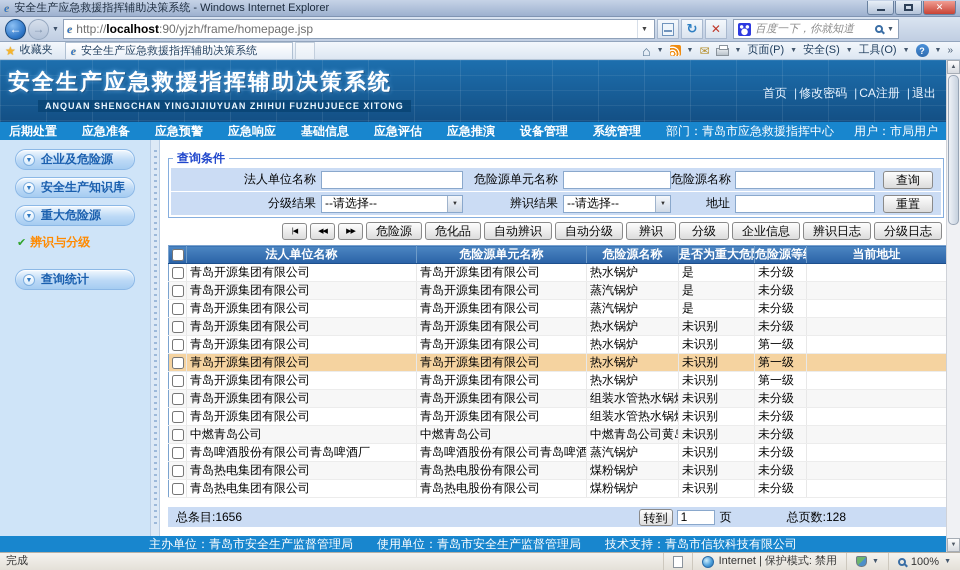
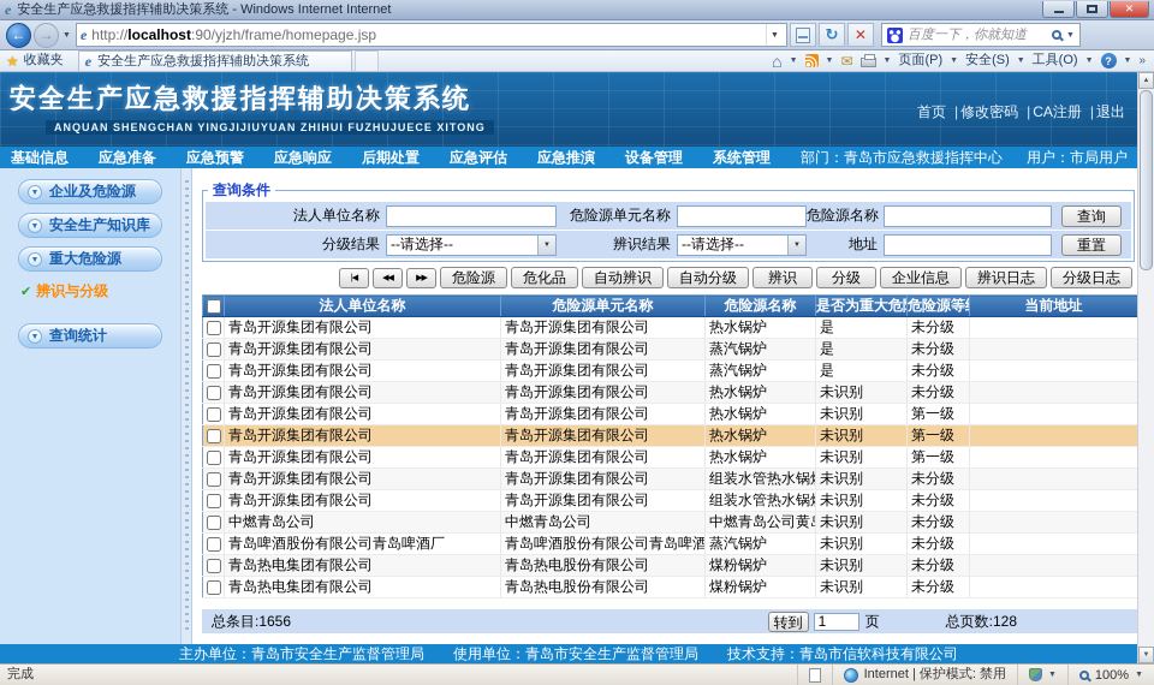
  e
- 安全生产应急救援指挥辅助决策系统 - Windows Internet Explorer
+ 安全生产应急救援指挥辅助决策系统 - Windows Internet Internet
  ✕
  ←
  →
  e
  http://localhost:90/yjzh/frame/homepage.jsp
  ↻
  ✕
  百度一下，你就知道
  ★
  收藏夹
  e
  安全生产应急救援指挥辅助决策系统
  ⌂
  ✉
  页面(P)
  安全(S)
  工具(O)
  ?
  »
  安全生产应急救援指挥辅助决策系统
  ANQUAN SHENGCHAN YINGJIJIUYUAN ZHIHUI FUZHUJUECE XITONG
  首页 修改密码 CA注册 退出
- 后期处置
+ 基础信息
  应急准备
  应急预警
  应急响应
- 基础信息
+ 后期处置
  应急评估
  应急推演
  设备管理
  系统管理
  部门：青岛市应急救援指挥中心
  用户：市局用户
  企业及危险源
  安全生产知识库
  重大危险源
  ✔
  辨识与分级
  查询统计
  查询条件
  法人单位名称
  危险源单元名称
  危险源名称
  查询
  分级结果
  --请选择--
  辨识结果
  --请选择--
  地址
  重置
  危险源
  危化品
  自动辨识
  自动分级
  辨识
  分级
  企业信息
  辨识日志
  分级日志
  	法人单位名称	危险源单元名称	危险源名称	是否为重大危	危险源等	当前地址
  	青岛开源集团有限公司	青岛开源集团有限公司	热水锅炉	是	未分级
  	青岛开源集团有限公司	青岛开源集团有限公司	蒸汽锅炉	是	未分级
  	青岛开源集团有限公司	青岛开源集团有限公司	蒸汽锅炉	是	未分级
  	青岛开源集团有限公司	青岛开源集团有限公司	热水锅炉	未识别	未分级
  	青岛开源集团有限公司	青岛开源集团有限公司	热水锅炉	未识别	第一级
  	青岛开源集团有限公司	青岛开源集团有限公司	热水锅炉	未识别	第一级
  	青岛开源集团有限公司	青岛开源集团有限公司	热水锅炉	未识别	第一级
  	青岛开源集团有限公司	青岛开源集团有限公司	组装水管热水锅	未识别	未分级
  	青岛开源集团有限公司	青岛开源集团有限公司	组装水管热水锅	未识别	未分级
  	中燃青岛公司	中燃青岛公司	中燃青岛公司黄	未识别	未分级
  	青岛啤酒股份有限公司青岛啤酒厂	青岛啤酒股份有限公司青岛啤酒	蒸汽锅炉	未识别	未分级
  	青岛热电集团有限公司	青岛热电股份有限公司	煤粉锅炉	未识别	未分级
  	青岛热电集团有限公司	青岛热电股份有限公司	煤粉锅炉	未识别	未分级
  总条目:1656
  转到
  1
  页
  总页数:128
  主办单位：青岛市安全生产监督管理局
  使用单位：青岛市安全生产监督管理局
  技术支持：青岛市信软科技有限公司
  完成
  Internet | 保护模式: 禁用
  100%
